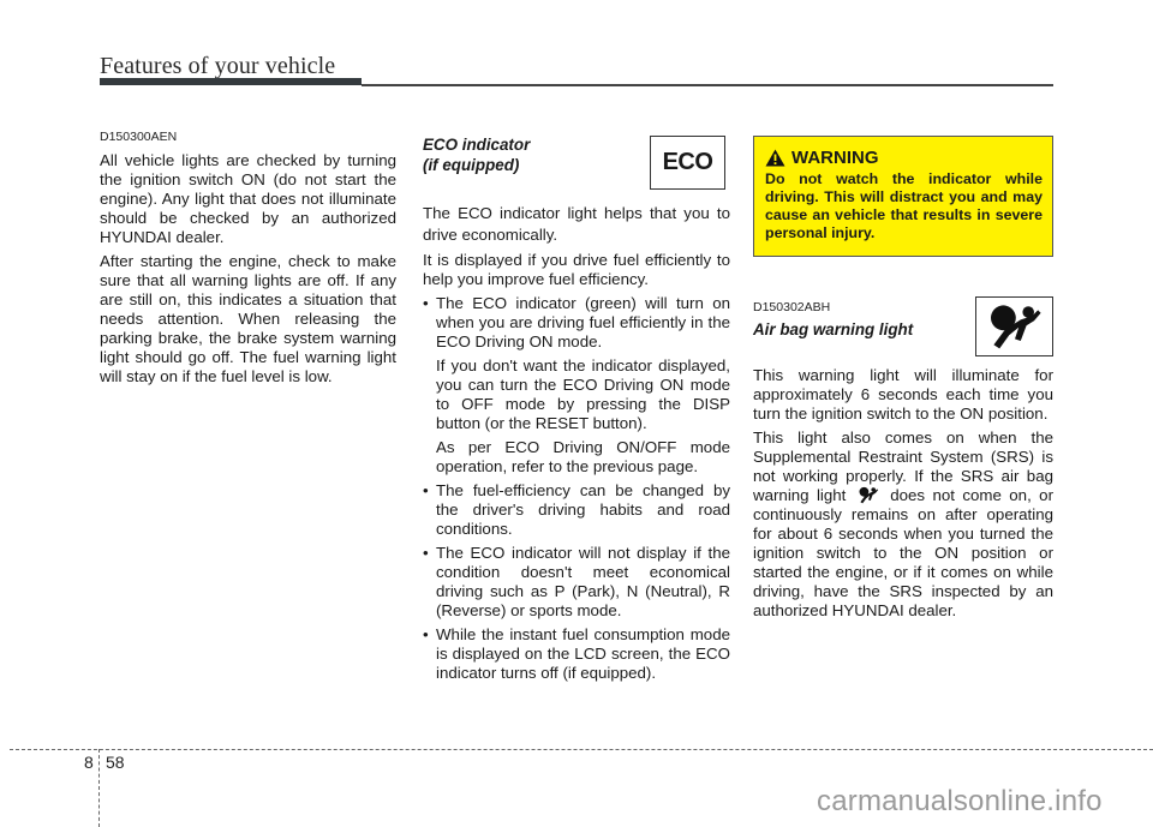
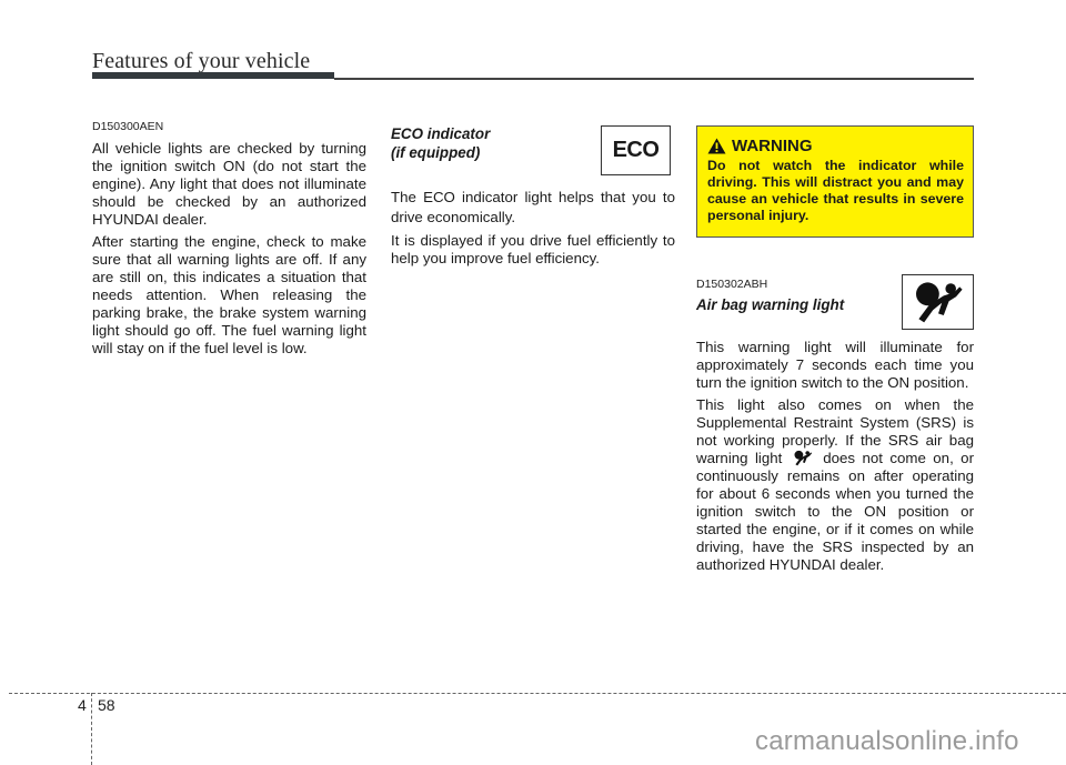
  Features of your vehicle
  D150300AEN
  All vehicle lights are checked by turning the ignition switch ON (do not start the engine). Any light that does not illuminate should be checked by an authorized HYUNDAI dealer.
  After starting the engine, check to make sure that all warning lights are off. If any are still on, this indicates a situation that needs attention. When releasing the parking brake, the brake system warning light should go off. The fuel warning light will stay on if the fuel level is low.
  ECO indicator
  (if equipped)
  The ECO indicator light helps that you to drive economically.
  It is displayed if you drive fuel efficiently to help you improve fuel efficiency.
- The ECO indicator (green) will turn on when you are driving fuel efficiently in the ECO Driving ON mode.
- If you don't want the indicator displayed, you can turn the ECO Driving ON mode to OFF mode by pressing the DISP button (or the RESET button).
- As per ECO Driving ON/OFF mode operation, refer to the previous page.
- The fuel-efficiency can be changed by the driver's driving habits and road conditions.
- The ECO indicator will not display if the condition doesn't meet economical driving such as P (Park), N (Neutral), R (Reverse) or sports mode.
- While the instant fuel consumption mode is displayed on the LCD screen, the ECO indicator turns off (if equipped).
  ECO
  WARNING
  Do not watch the indicator while driving. This will distract you and may cause an vehicle that results in severe personal injury.
  D150302ABH
  Air bag warning light
- This warning light will illuminate for approximately 6 seconds each time you turn the ignition switch to the ON position.
+ This warning light will illuminate for approximately 7 seconds each time you turn the ignition switch to the ON position.
  This light also comes on when the Supplemental Restraint System (SRS) is not working properly. If the SRS air bag warning light does not come on, or continuously remains on after operating for about 6 seconds when you turned the ignition switch to the ON position or started the engine, or if it comes on while driving, have the SRS inspected by an authorized HYUNDAI dealer.
- 8
+ 4
  58
  carmanualsonline.info
